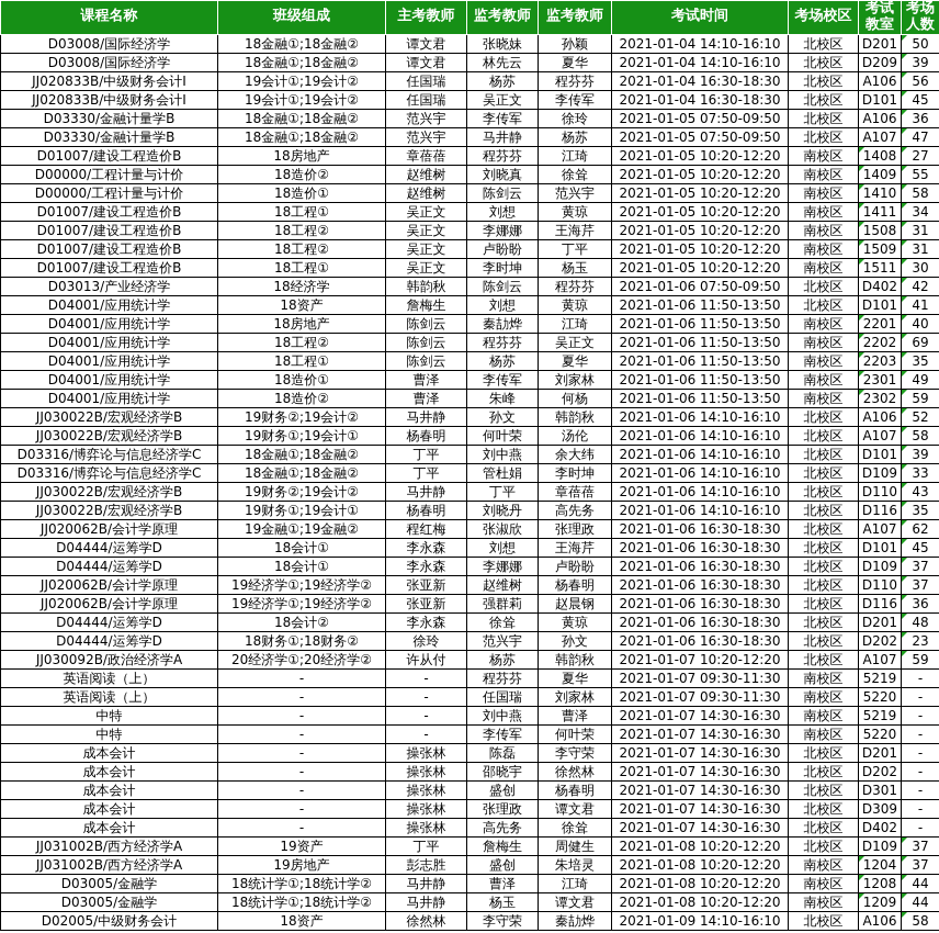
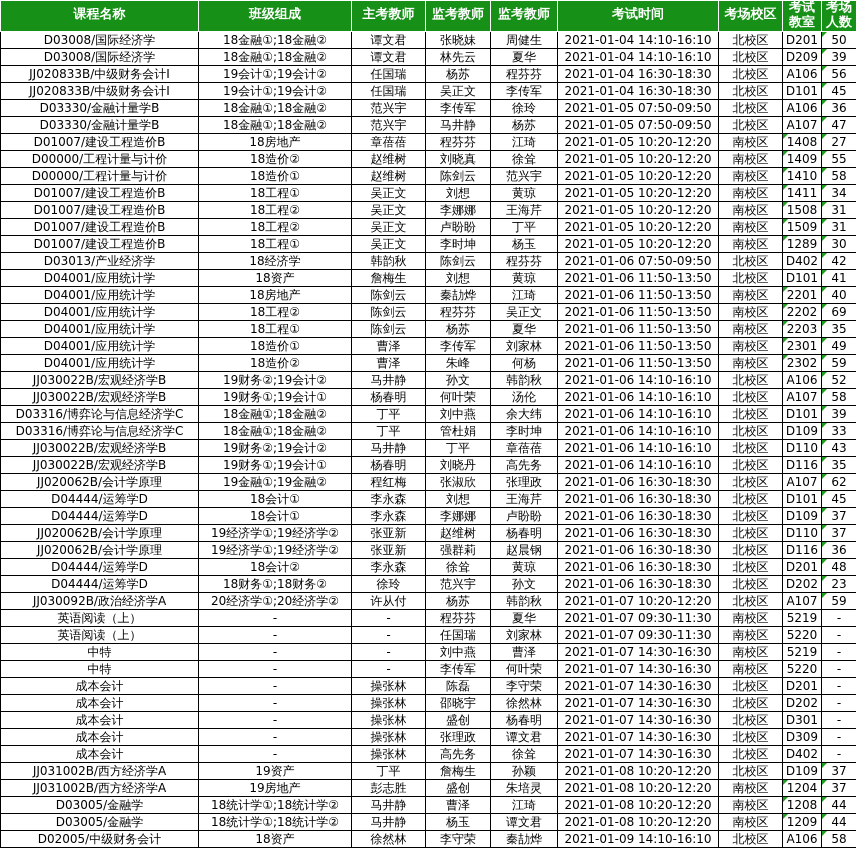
  课程名称	班级组成	主考教师	监考教师	监考教师	考试时间	考场校区	考试教室	考场人数
- D03008/国际经济学	18金融①;18金融②	谭文君	张晓妹	孙颖	2021-01-04 14:10-16:10	北校区	D201	50
+ D03008/国际经济学	18金融①;18金融②	谭文君	张晓妹	周健生	2021-01-04 14:10-16:10	北校区	D201	50
  D03008/国际经济学	18金融①;18金融②	谭文君	林先云	夏华	2021-01-04 14:10-16:10	北校区	D209	39
  JJ020833B/中级财务会计Ⅰ	19会计①;19会计②	任国瑞	杨苏	程芬芬	2021-01-04 16:30-18:30	北校区	A106	56
  JJ020833B/中级财务会计Ⅰ	19会计①;19会计②	任国瑞	吴正文	李传军	2021-01-04 16:30-18:30	北校区	D101	45
  D03330/金融计量学B	18金融①;18金融②	范兴宇	李传军	徐玲	2021-01-05 07:50-09:50	北校区	A106	36
  D03330/金融计量学B	18金融①;18金融②	范兴宇	马井静	杨苏	2021-01-05 07:50-09:50	北校区	A107	47
  D01007/建设工程造价B	18房地产	章蓓蓓	程芬芬	江琦	2021-01-05 10:20-12:20	南校区	1408	27
  D00000/工程计量与计价	18造价②	赵维树	刘晓真	徐耸	2021-01-05 10:20-12:20	南校区	1409	55
  D00000/工程计量与计价	18造价①	赵维树	陈剑云	范兴宇	2021-01-05 10:20-12:20	南校区	1410	58
  D01007/建设工程造价B	18工程①	吴正文	刘想	黄琼	2021-01-05 10:20-12:20	南校区	1411	34
  D01007/建设工程造价B	18工程②	吴正文	李娜娜	王海芹	2021-01-05 10:20-12:20	南校区	1508	31
  D01007/建设工程造价B	18工程②	吴正文	卢盼盼	丁平	2021-01-05 10:20-12:20	南校区	1509	31
- D01007/建设工程造价B	18工程①	吴正文	李时坤	杨玉	2021-01-05 10:20-12:20	南校区	1511	30
+ D01007/建设工程造价B	18工程①	吴正文	李时坤	杨玉	2021-01-05 10:20-12:20	南校区	1289	30
  D03013/产业经济学	18经济学	韩韵秋	陈剑云	程芬芬	2021-01-06 07:50-09:50	北校区	D402	42
  D04001/应用统计学	18资产	詹梅生	刘想	黄琼	2021-01-06 11:50-13:50	北校区	D101	41
  D04001/应用统计学	18房地产	陈剑云	秦劼烨	江琦	2021-01-06 11:50-13:50	南校区	2201	40
  D04001/应用统计学	18工程②	陈剑云	程芬芬	吴正文	2021-01-06 11:50-13:50	南校区	2202	69
  D04001/应用统计学	18工程①	陈剑云	杨苏	夏华	2021-01-06 11:50-13:50	南校区	2203	35
  D04001/应用统计学	18造价①	曹泽	李传军	刘家林	2021-01-06 11:50-13:50	南校区	2301	49
  D04001/应用统计学	18造价②	曹泽	朱峰	何杨	2021-01-06 11:50-13:50	南校区	2302	59
  JJ030022B/宏观经济学B	19财务②;19会计②	马井静	孙文	韩韵秋	2021-01-06 14:10-16:10	北校区	A106	52
  JJ030022B/宏观经济学B	19财务①;19会计①	杨春明	何叶荣	汤伦	2021-01-06 14:10-16:10	北校区	A107	58
  D03316/博弈论与信息经济学C	18金融①;18金融②	丁平	刘中燕	余大纬	2021-01-06 14:10-16:10	北校区	D101	39
  D03316/博弈论与信息经济学C	18金融①;18金融②	丁平	管杜娟	李时坤	2021-01-06 14:10-16:10	北校区	D109	33
  JJ030022B/宏观经济学B	19财务②;19会计②	马井静	丁平	章蓓蓓	2021-01-06 14:10-16:10	北校区	D110	43
  JJ030022B/宏观经济学B	19财务①;19会计①	杨春明	刘晓丹	高先务	2021-01-06 14:10-16:10	北校区	D116	35
  JJ020062B/会计学原理	19金融①;19金融②	程红梅	张淑欣	张理政	2021-01-06 16:30-18:30	北校区	A107	62
  D04444/运筹学D	18会计①	李永森	刘想	王海芹	2021-01-06 16:30-18:30	北校区	D101	45
  D04444/运筹学D	18会计①	李永森	李娜娜	卢盼盼	2021-01-06 16:30-18:30	北校区	D109	37
  JJ020062B/会计学原理	19经济学①;19经济学②	张亚新	赵维树	杨春明	2021-01-06 16:30-18:30	北校区	D110	37
  JJ020062B/会计学原理	19经济学①;19经济学②	张亚新	强群莉	赵晨钢	2021-01-06 16:30-18:30	北校区	D116	36
  D04444/运筹学D	18会计②	李永森	徐耸	黄琼	2021-01-06 16:30-18:30	北校区	D201	48
  D04444/运筹学D	18财务①;18财务②	徐玲	范兴宇	孙文	2021-01-06 16:30-18:30	北校区	D202	23
  JJ030092B/政治经济学A	20经济学①;20经济学②	许从付	杨苏	韩韵秋	2021-01-07 10:20-12:20	北校区	A107	59
  英语阅读（上）	-	-	程芬芬	夏华	2021-01-07 09:30-11:30	南校区	5219	-
  英语阅读（上）	-	-	任国瑞	刘家林	2021-01-07 09:30-11:30	南校区	5220	-
  中特	-	-	刘中燕	曹泽	2021-01-07 14:30-16:30	南校区	5219	-
  中特	-	-	李传军	何叶荣	2021-01-07 14:30-16:30	南校区	5220	-
  成本会计	-	操张林	陈磊	李守荣	2021-01-07 14:30-16:30	北校区	D201	-
  成本会计	-	操张林	邵晓宇	徐然林	2021-01-07 14:30-16:30	北校区	D202	-
  成本会计	-	操张林	盛创	杨春明	2021-01-07 14:30-16:30	北校区	D301	-
  成本会计	-	操张林	张理政	谭文君	2021-01-07 14:30-16:30	北校区	D309	-
  成本会计	-	操张林	高先务	徐耸	2021-01-07 14:30-16:30	北校区	D402	-
- JJ031002B/西方经济学A	19资产	丁平	詹梅生	周健生	2021-01-08 10:20-12:20	北校区	D109	37
+ JJ031002B/西方经济学A	19资产	丁平	詹梅生	孙颖	2021-01-08 10:20-12:20	北校区	D109	37
  JJ031002B/西方经济学A	19房地产	彭志胜	盛创	朱培灵	2021-01-08 10:20-12:20	南校区	1204	37
  D03005/金融学	18统计学①;18统计学②	马井静	曹泽	江琦	2021-01-08 10:20-12:20	南校区	1208	44
  D03005/金融学	18统计学①;18统计学②	马井静	杨玉	谭文君	2021-01-08 10:20-12:20	南校区	1209	44
  D02005/中级财务会计	18资产	徐然林	李守荣	秦劼烨	2021-01-09 14:10-16:10	北校区	A106	58
